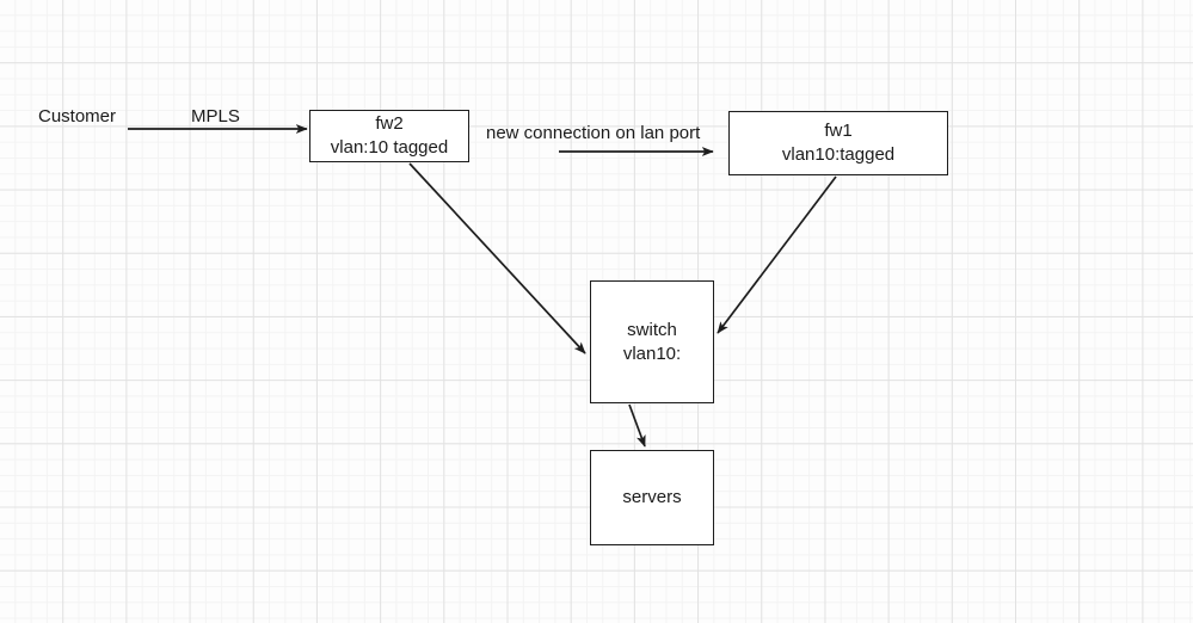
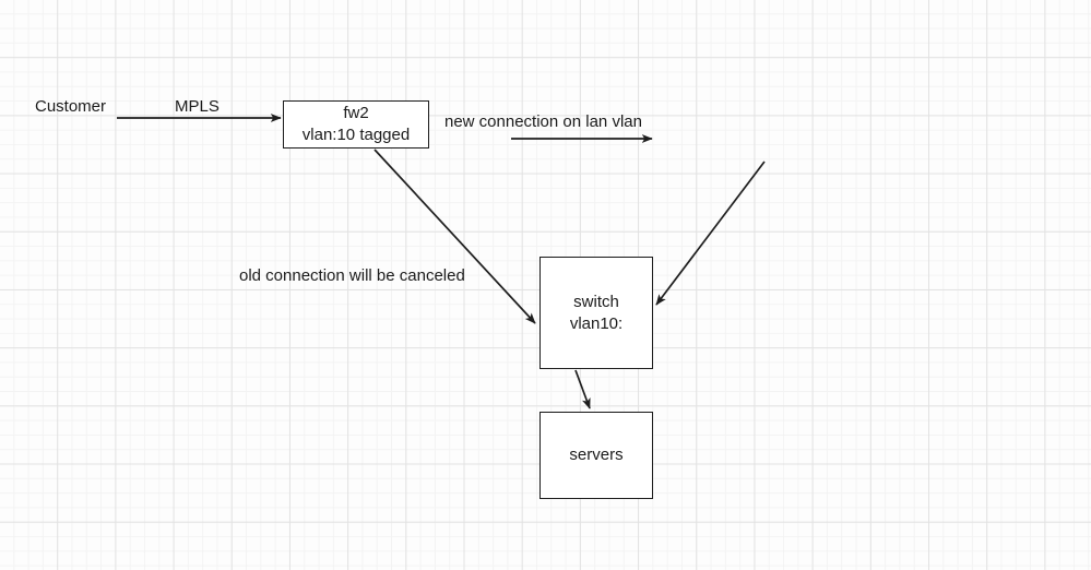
  fw2
  vlan:10 tagged
- fw1
- vlan10:tagged
  switch
  vlan10:
  servers
  Customer
  MPLS
- new connection on lan port
+ new connection on lan vlan
+ old connection will be canceled
